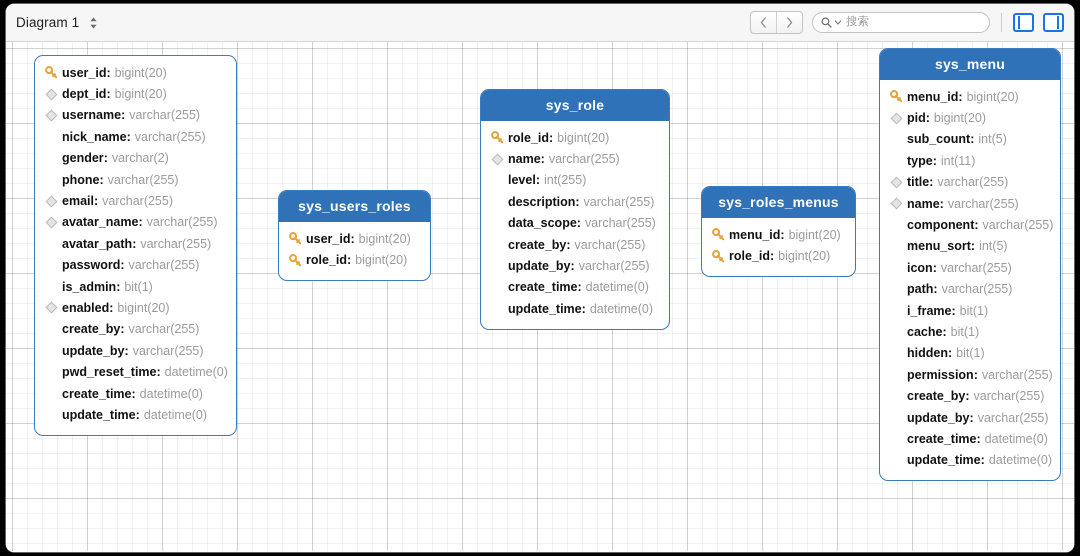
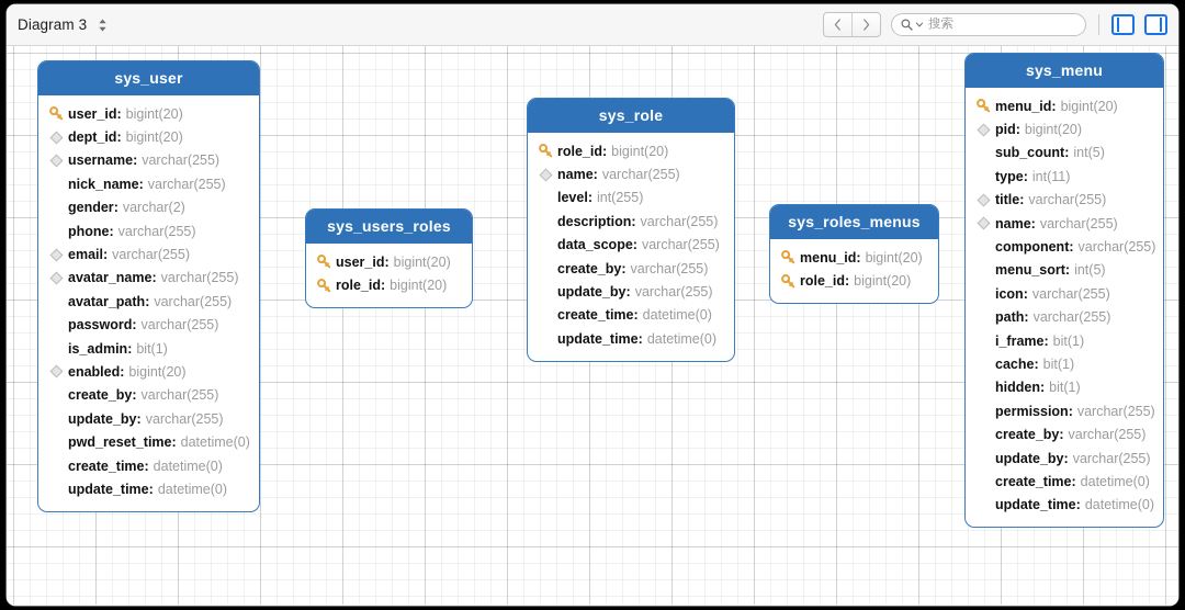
- Diagram 1
+ Diagram 3
  搜索
+ sys_user
  user_id
  :
  bigint(20)
  dept_id
  :
  bigint(20)
  username
  :
  varchar(255)
  nick_name
  :
  varchar(255)
  gender
  :
  varchar(2)
  phone
  :
  varchar(255)
  email
  :
  varchar(255)
  avatar_name
  :
  varchar(255)
  avatar_path
  :
  varchar(255)
  password
  :
  varchar(255)
  is_admin
  :
  bit(1)
  enabled
  :
  bigint(20)
  create_by
  :
  varchar(255)
  update_by
  :
  varchar(255)
  pwd_reset_time
  :
  datetime(0)
  create_time
  :
  datetime(0)
  update_time
  :
  datetime(0)
  sys_users_roles
  user_id
  :
  bigint(20)
  role_id
  :
  bigint(20)
  sys_role
  role_id
  :
  bigint(20)
  name
  :
  varchar(255)
  level
  :
  int(255)
  description
  :
  varchar(255)
  data_scope
  :
  varchar(255)
  create_by
  :
  varchar(255)
  update_by
  :
  varchar(255)
  create_time
  :
  datetime(0)
  update_time
  :
  datetime(0)
  sys_roles_menus
  menu_id
  :
  bigint(20)
  role_id
  :
  bigint(20)
  sys_menu
  menu_id
  :
  bigint(20)
  pid
  :
  bigint(20)
  sub_count
  :
  int(5)
  type
  :
  int(11)
  title
  :
  varchar(255)
  name
  :
  varchar(255)
  component
  :
  varchar(255)
  menu_sort
  :
  int(5)
  icon
  :
  varchar(255)
  path
  :
  varchar(255)
  i_frame
  :
  bit(1)
  cache
  :
  bit(1)
  hidden
  :
  bit(1)
  permission
  :
  varchar(255)
  create_by
  :
  varchar(255)
  update_by
  :
  varchar(255)
  create_time
  :
  datetime(0)
  update_time
  :
  datetime(0)
